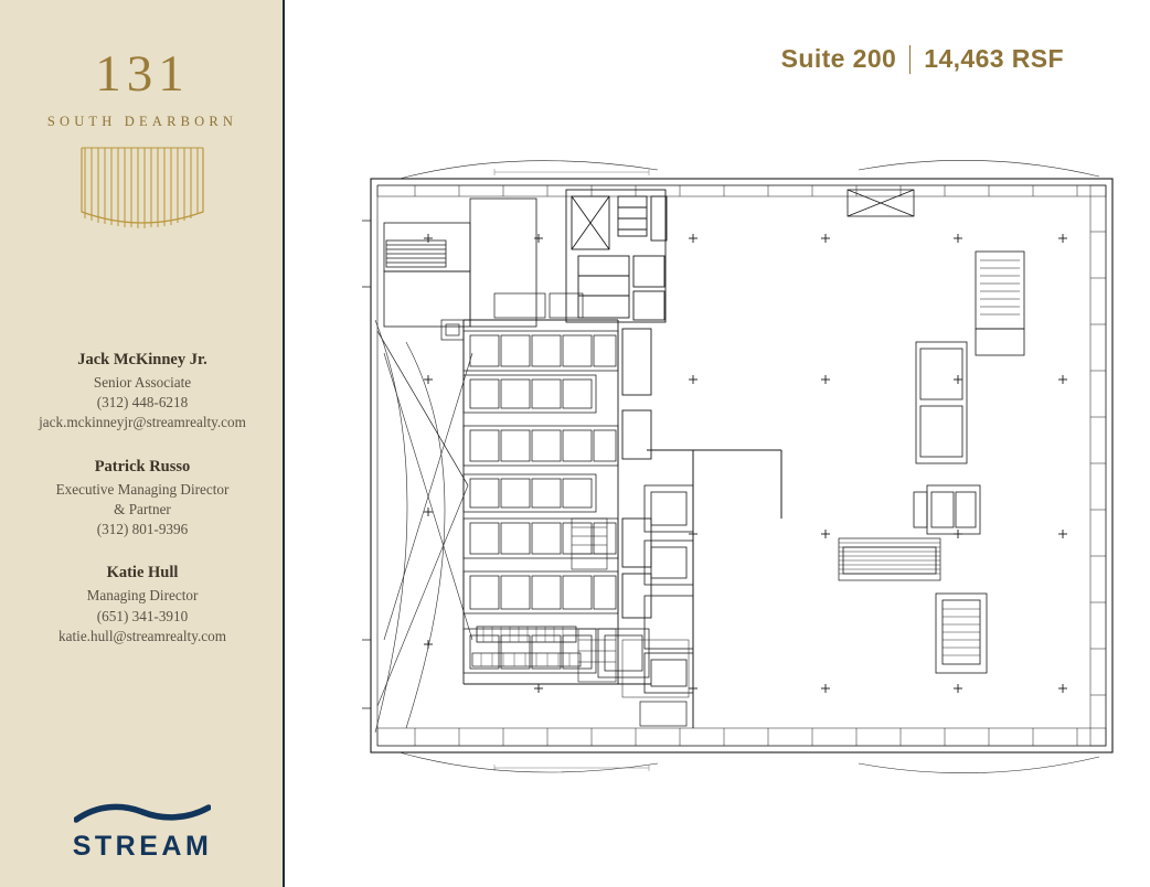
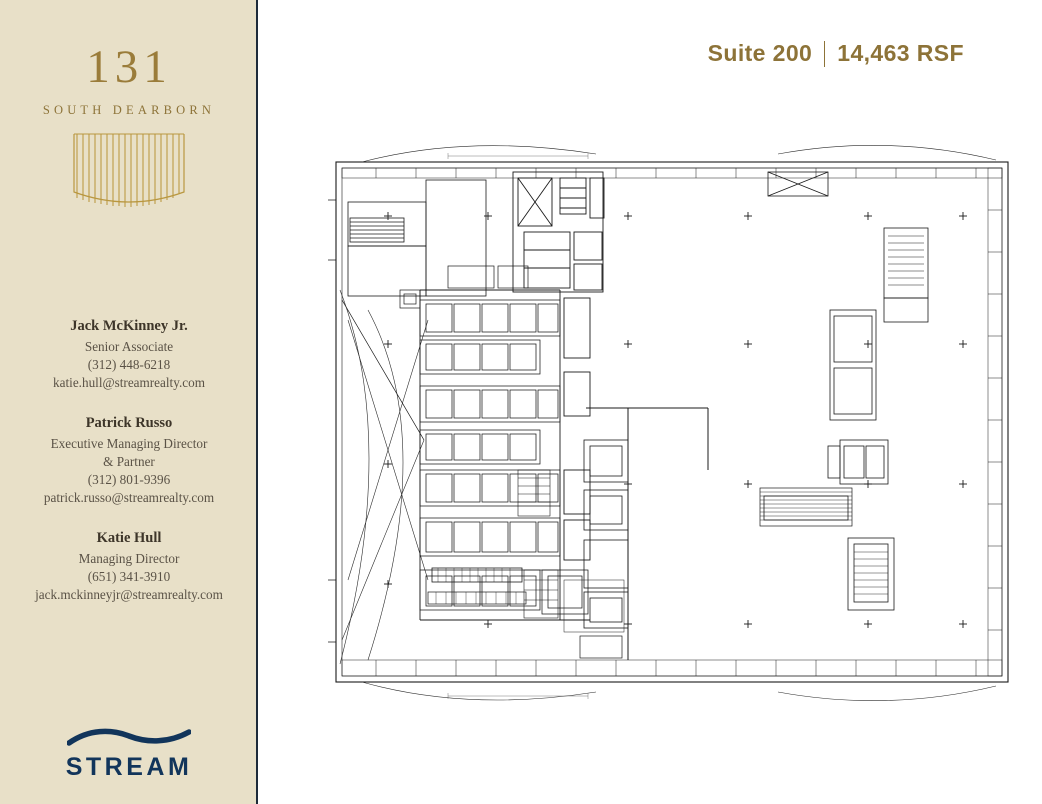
  131
  SOUTH DEARBORN
  Jack McKinney Jr.
  Senior Associate
  (312) 448-6218
- jack.mckinneyjr@streamrealty.com
+ katie.hull@streamrealty.com
  Patrick Russo
  Executive Managing Director
  & Partner
  (312) 801-9396
+ patrick.russo@streamrealty.com
  Katie Hull
  Managing Director
  (651) 341-3910
- katie.hull@streamrealty.com
+ jack.mckinneyjr@streamrealty.com
  STREAM
  Suite 200
  14,463 RSF
